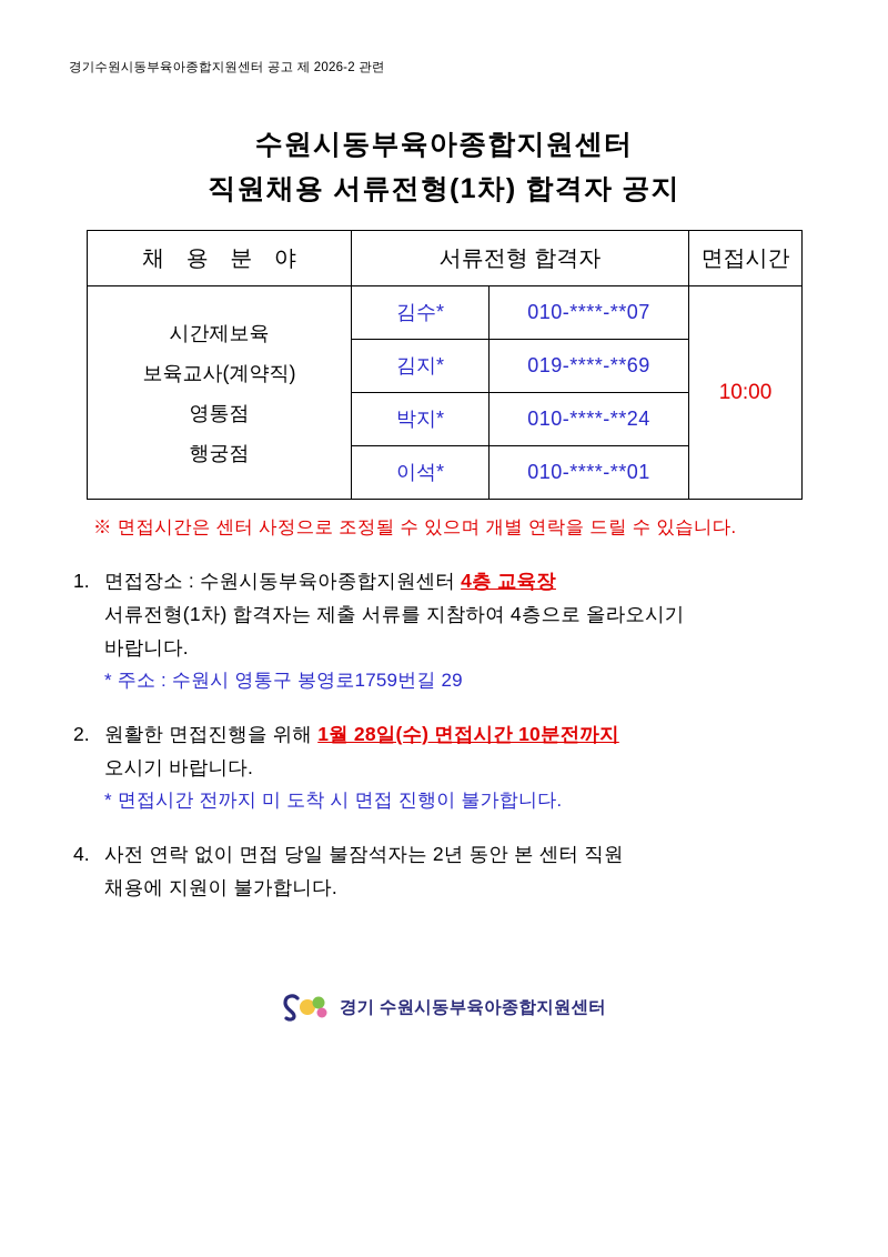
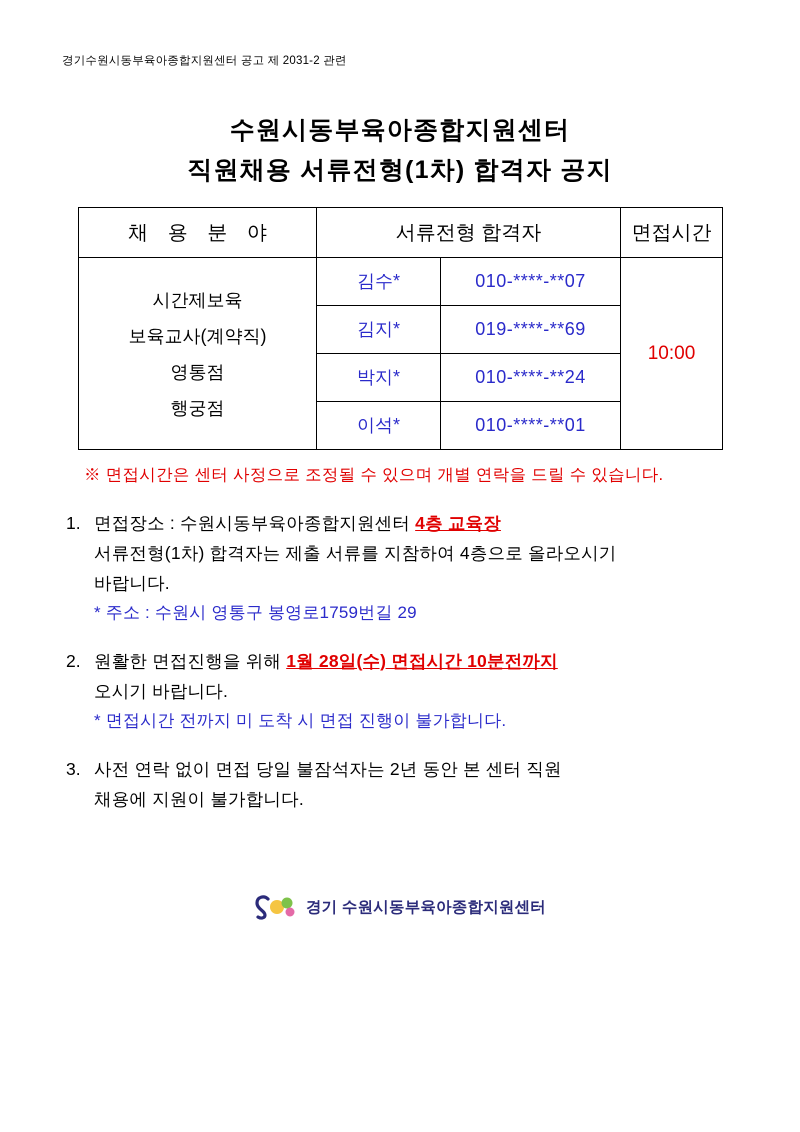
- 경기수원시동부육아종합지원센터 공고 제 2026-2 관련
+ 경기수원시동부육아종합지원센터 공고 제 2031-2 관련
  수원시동부육아종합지원센터
  직원채용 서류전형(1차) 합격자 공지
  채 용 분 야	서류전형 합격자	면접시간
  시간제보육 보육교사(계약직) 영통점 행궁점	김수*	010-****-**07	10:00
  김지*	019-****-**69
  박지*	010-****-**24
  이석*	010-****-**01
  ※ 면접시간은 센터 사정으로 조정될 수 있으며 개별 연락을 드릴 수 있습니다.
  1.
  면접장소 : 수원시동부육아종합지원센터 4층 교육장
  서류전형(1차) 합격자는 제출 서류를 지참하여 4층으로 올라오시기
  바랍니다.
  * 주소 : 수원시 영통구 봉영로1759번길 29
  2.
  원활한 면접진행을 위해 1월 28일(수) 면접시간 10분전까지
  오시기 바랍니다.
  * 면접시간 전까지 미 도착 시 면접 진행이 불가합니다.
- 4.
+ 3.
  사전 연락 없이 면접 당일 불잠석자는 2년 동안 본 센터 직원
  채용에 지원이 불가합니다.
  경기 수원시동부육아종합지원센터
